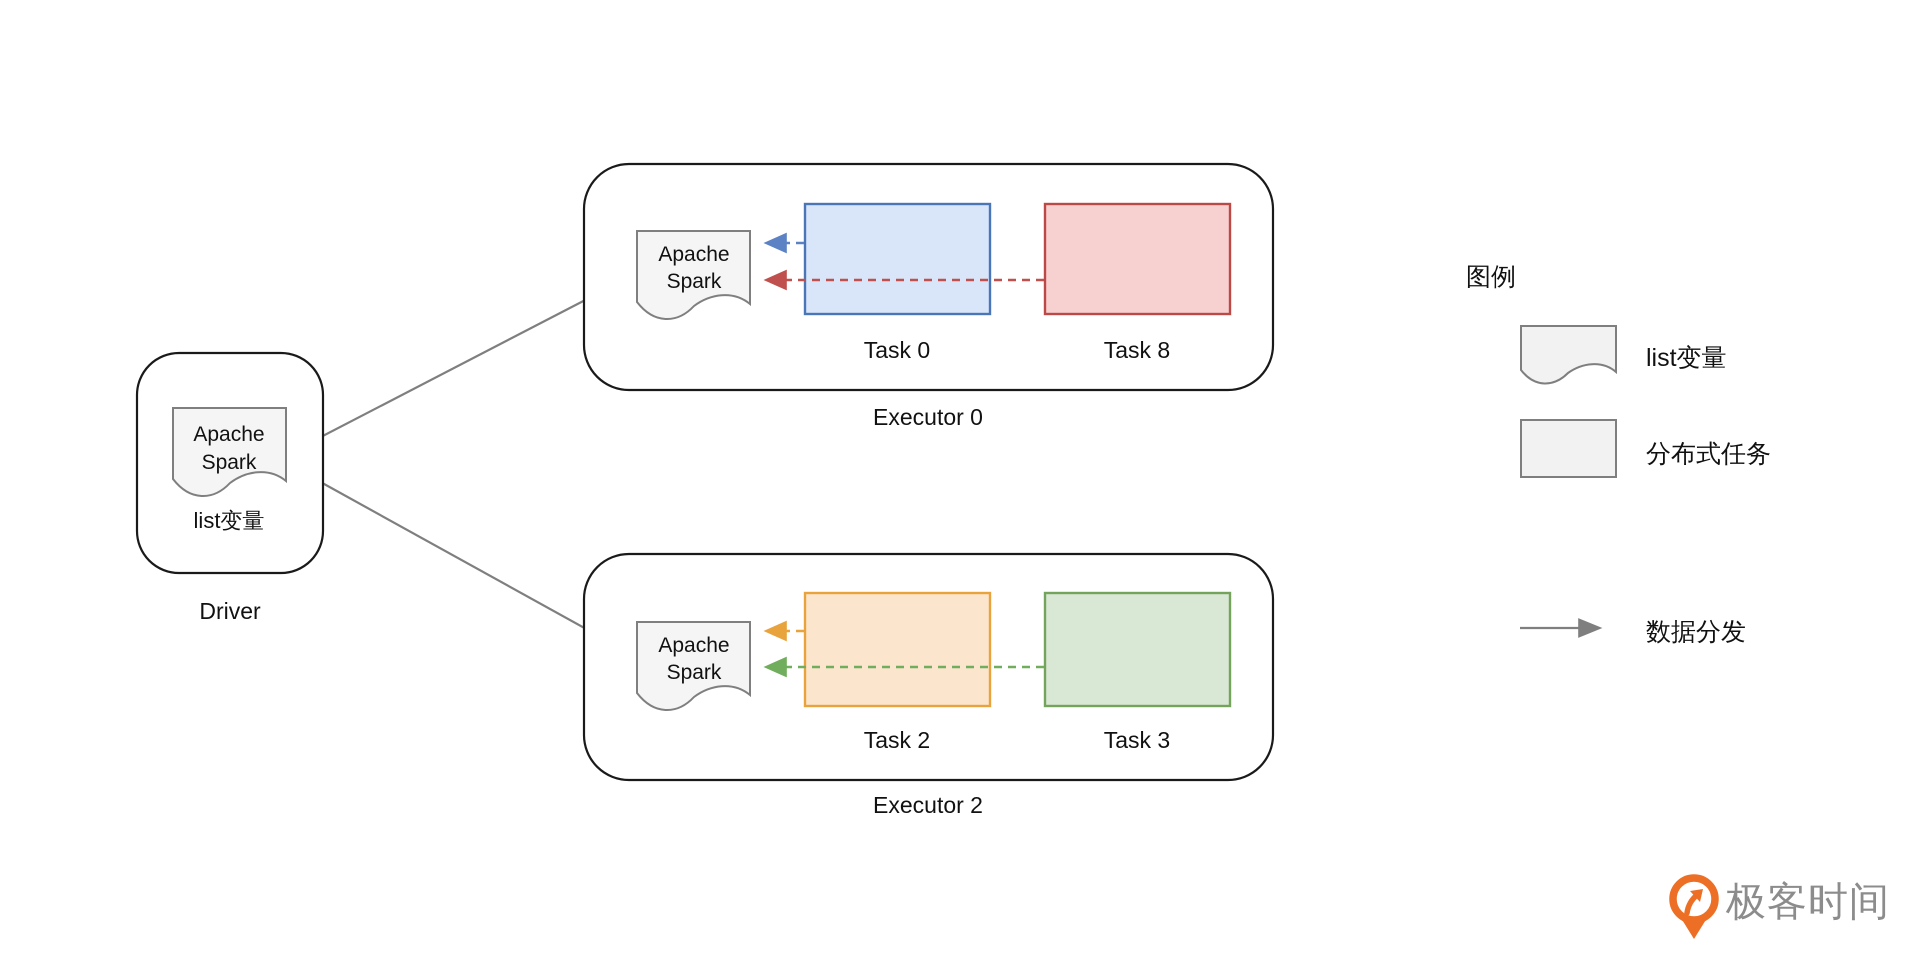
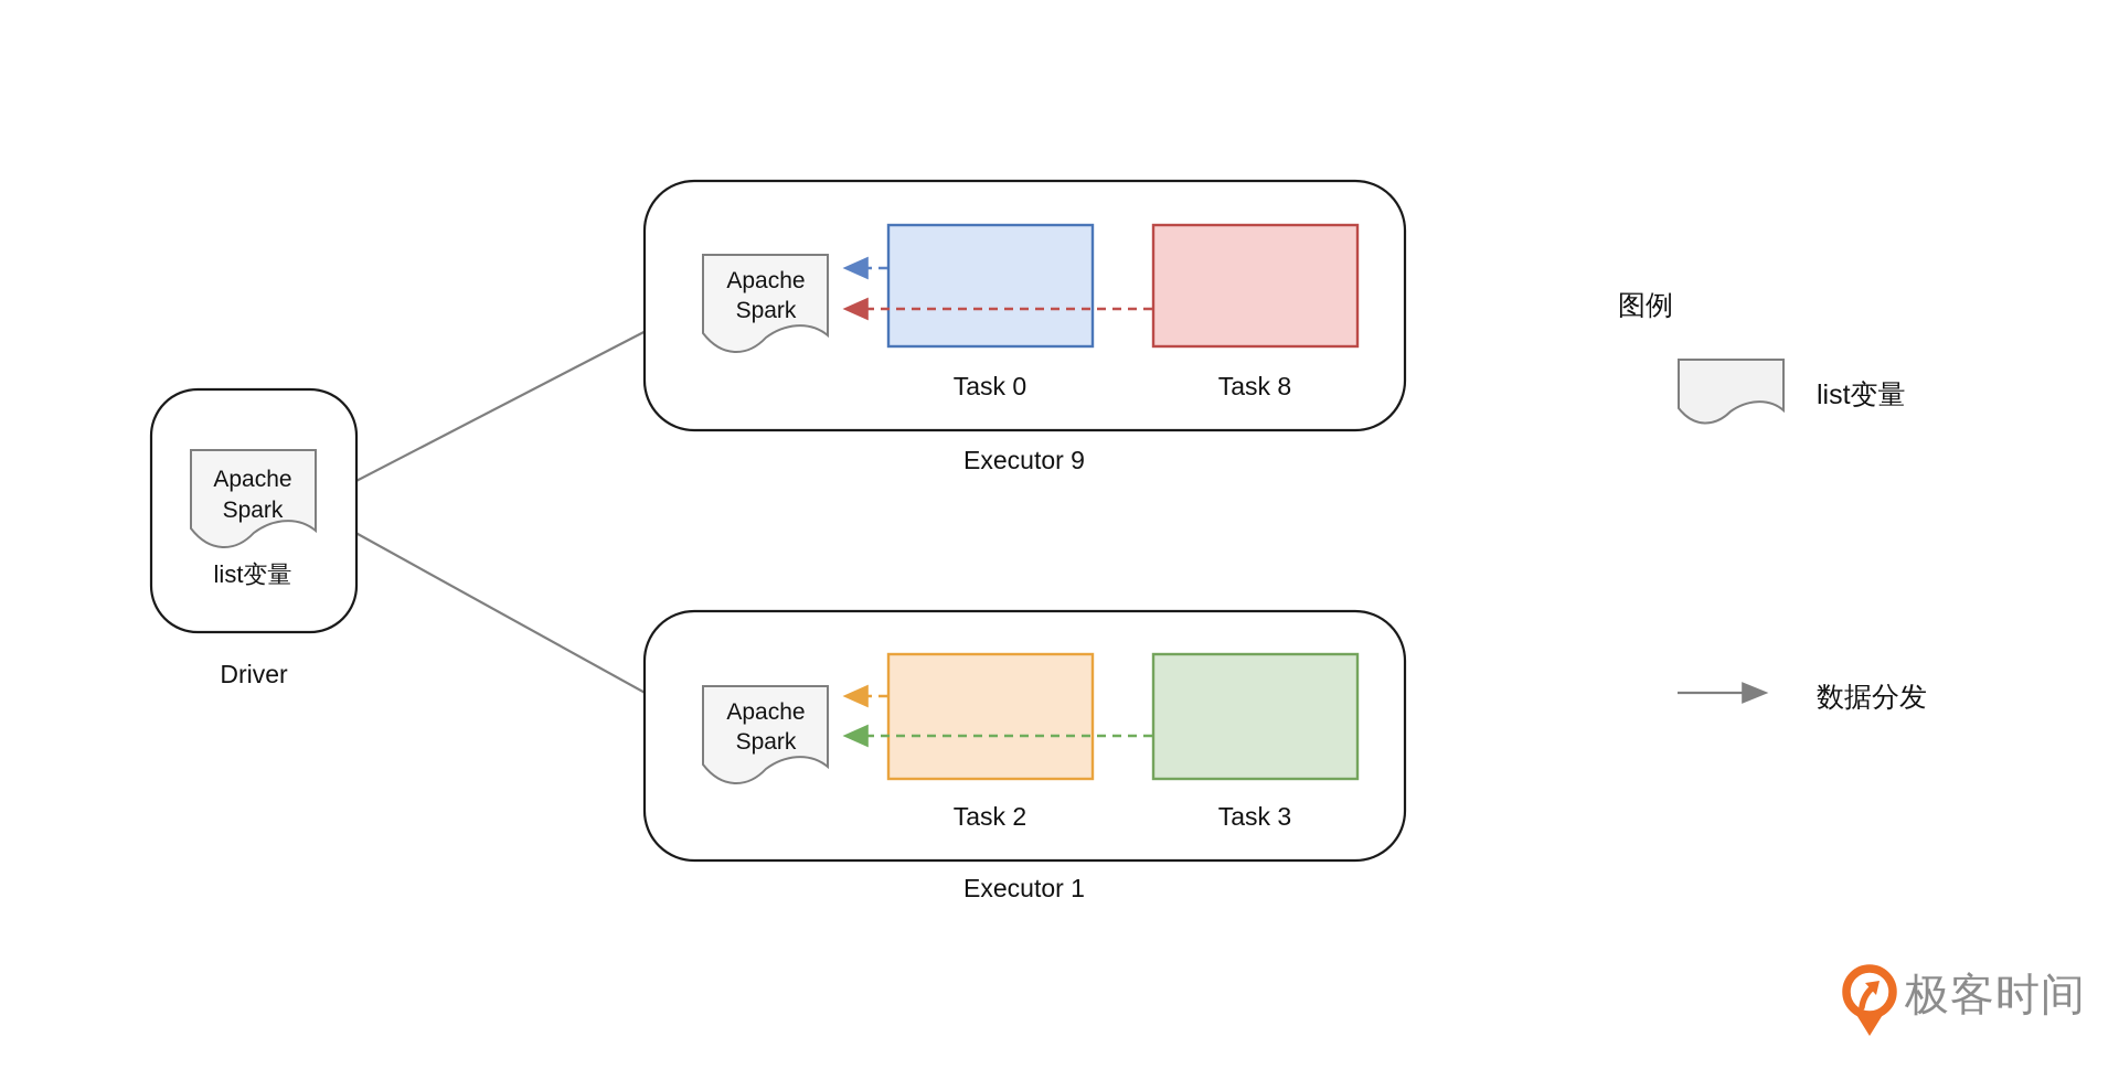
  Apache
  Spark
  list变量
  Driver
  Apache
  Spark
  Task 0
  Task 8
- Executor 0
+ Executor 9
  Apache
  Spark
  Task 2
  Task 3
- Executor 2
+ Executor 1
  图例
  list变量
- 分布式任务
  数据分发
  极客时间
